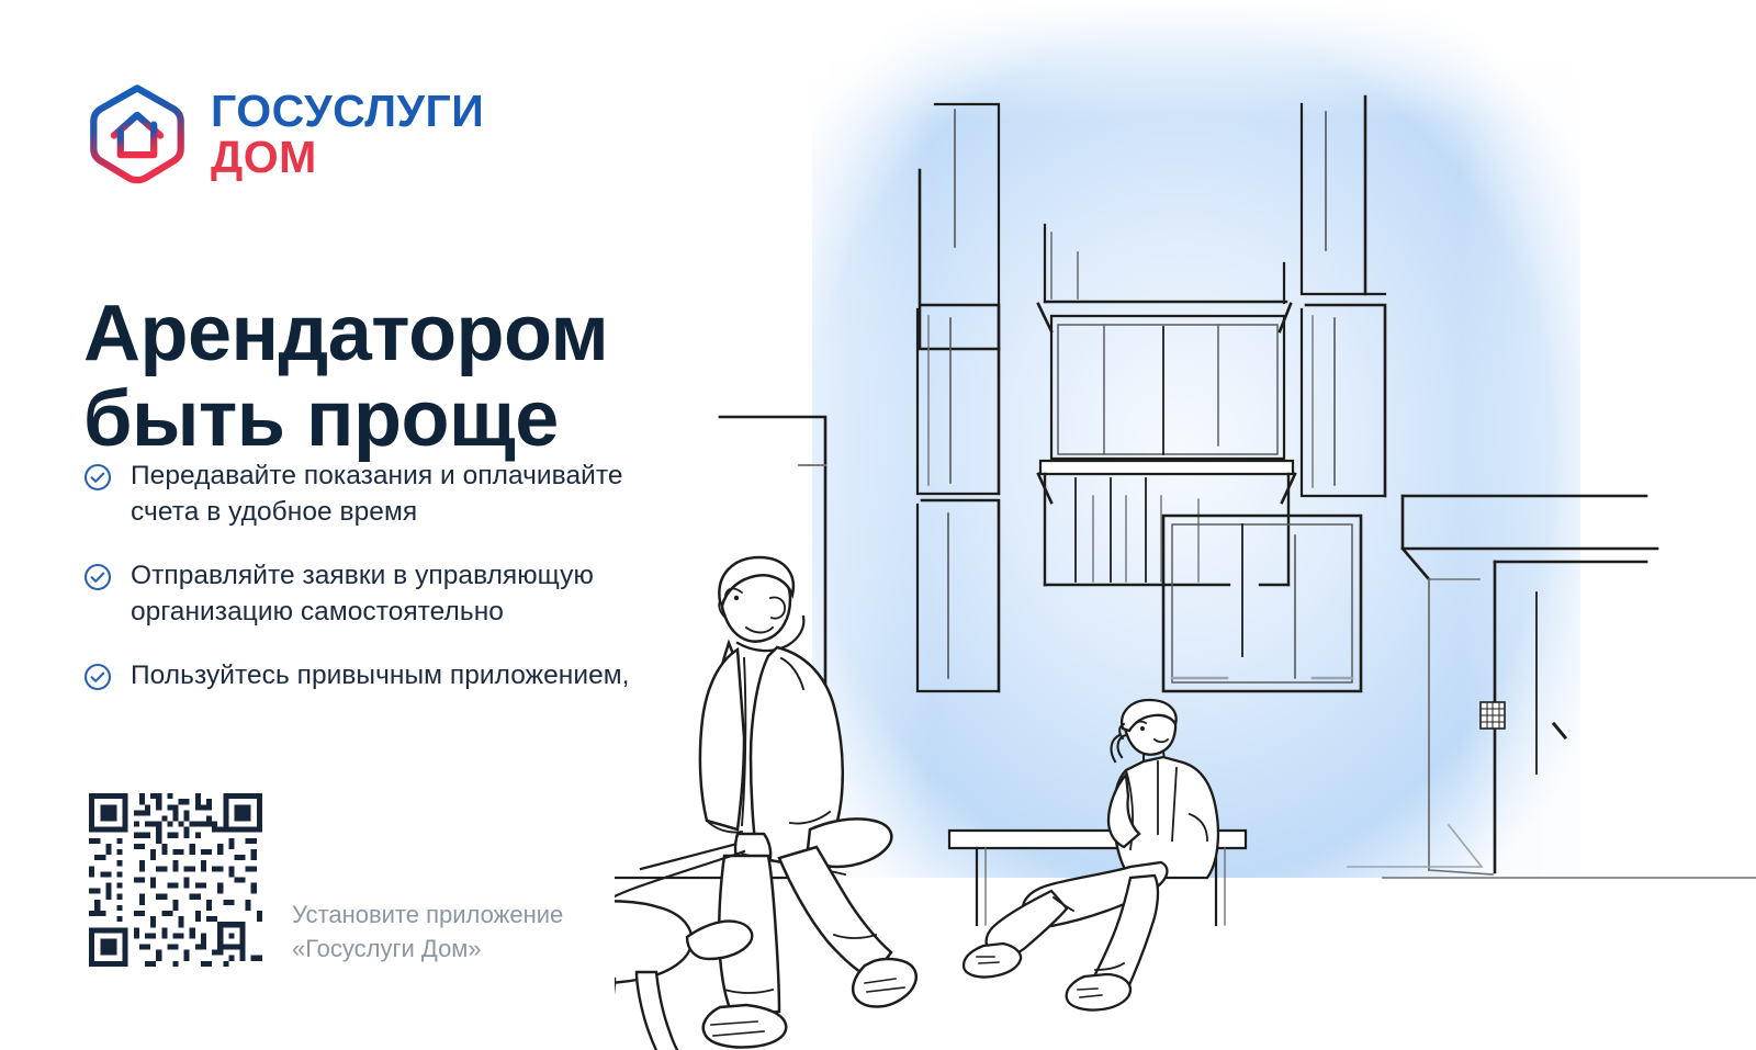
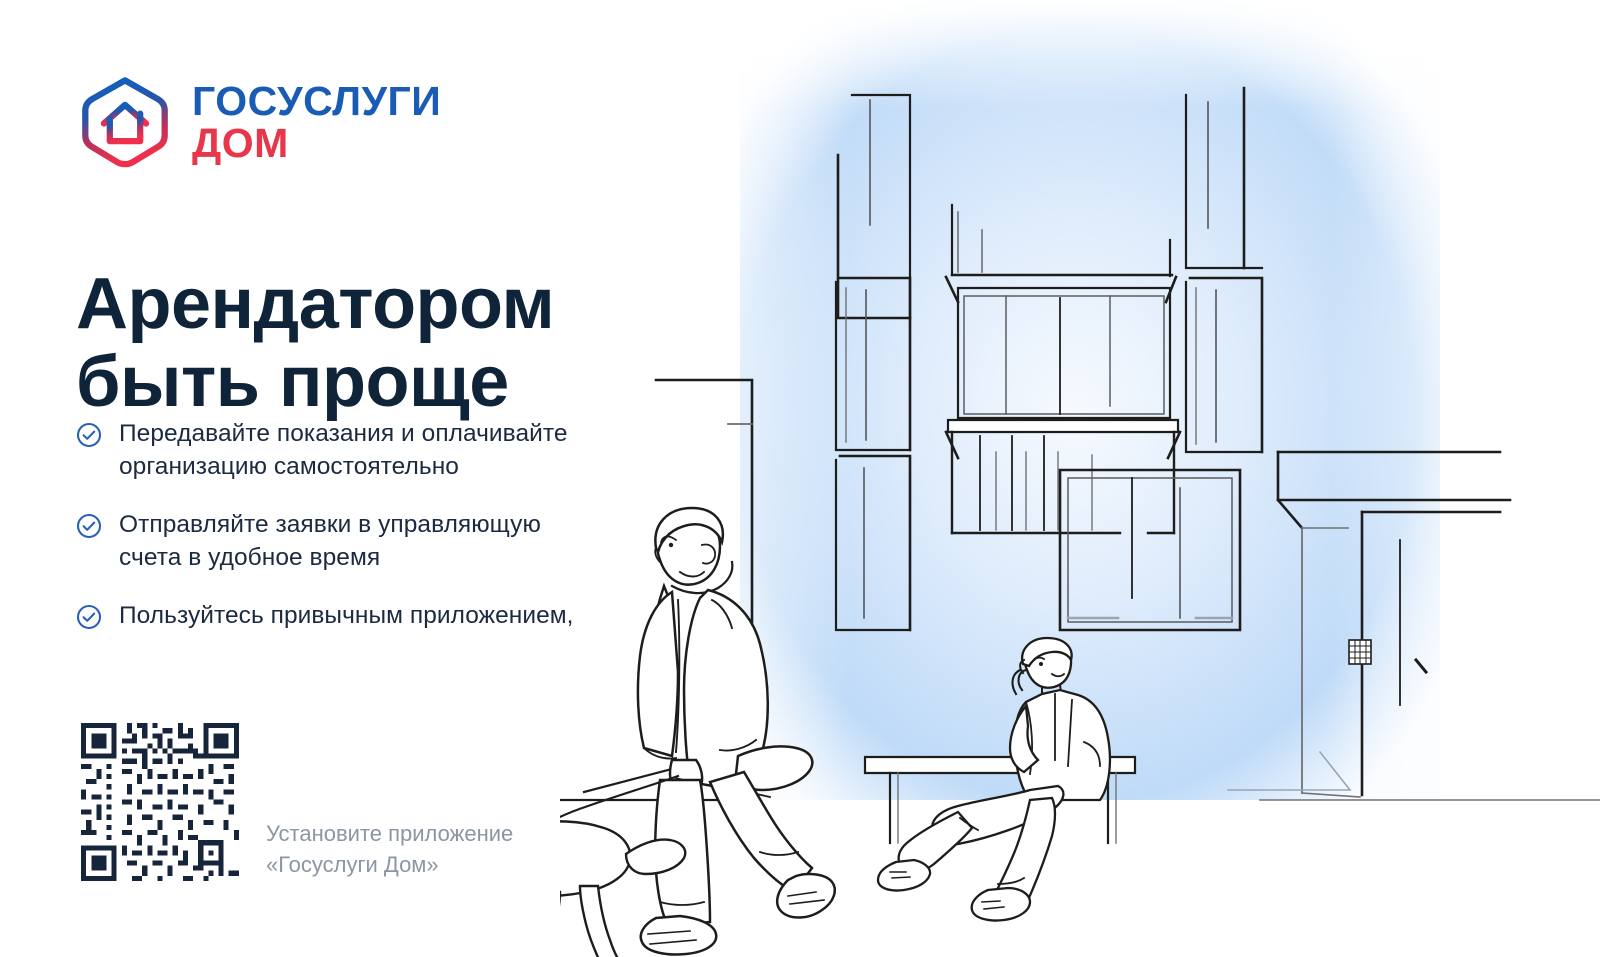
  ГОСУСЛУГИ
  ДОМ
  Арендатором
  быть проще
  Передавайте показания и оплачивайте
- счета в удобное время
+ организацию самостоятельно
  Отправляйте заявки в управляющую
- организацию самостоятельно
+ счета в удобное время
  Пользуйтесь привычным приложением,
  Установите приложение
  «Госуслуги Дом»
